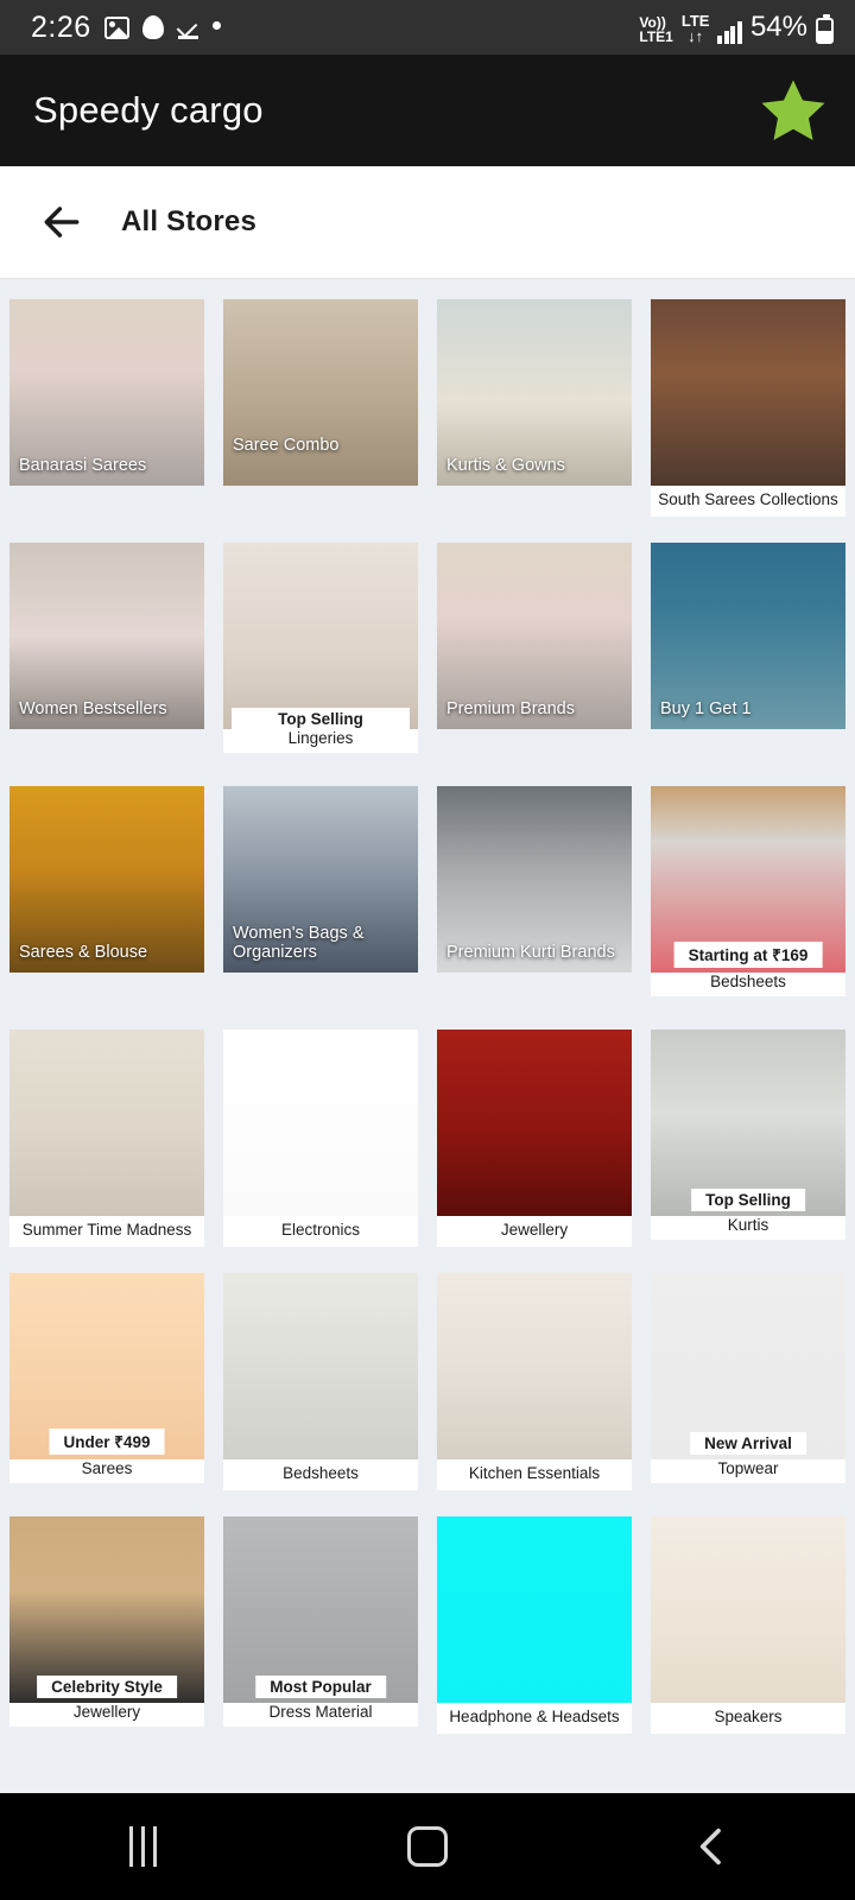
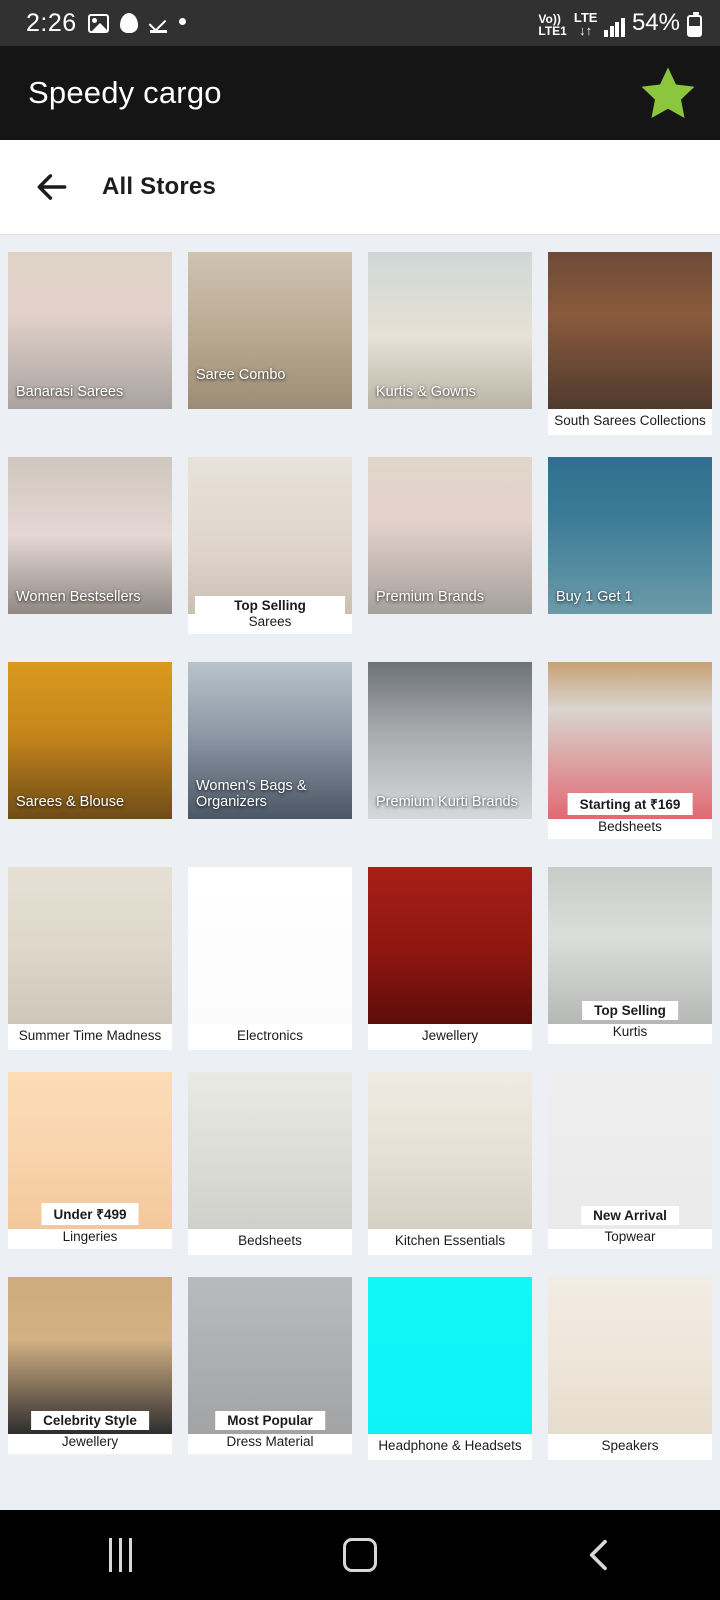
  2:26
  Vo))
  LTE1
  LTE
  ↓↑
  54%
  Speedy cargo
  All Stores
  Banarasi Sarees
  Saree Combo
  Kurtis & Gowns
  South Sarees Collections
  Women Bestsellers
  Top Selling
- Lingeries
+ Sarees
  Premium Brands
  Buy 1 Get 1
  Sarees & Blouse
  Women's Bags & Organizers
  Premium Kurti Brands
  Starting at ₹169
  Bedsheets
  Summer Time Madness
  Electronics
  Jewellery
  Top Selling
  Kurtis
  Under ₹499
- Sarees
+ Lingeries
  Bedsheets
  Kitchen Essentials
  New Arrival
  Topwear
  Celebrity Style
  Jewellery
  Most Popular
  Dress Material
  Headphone & Headsets
  Speakers
